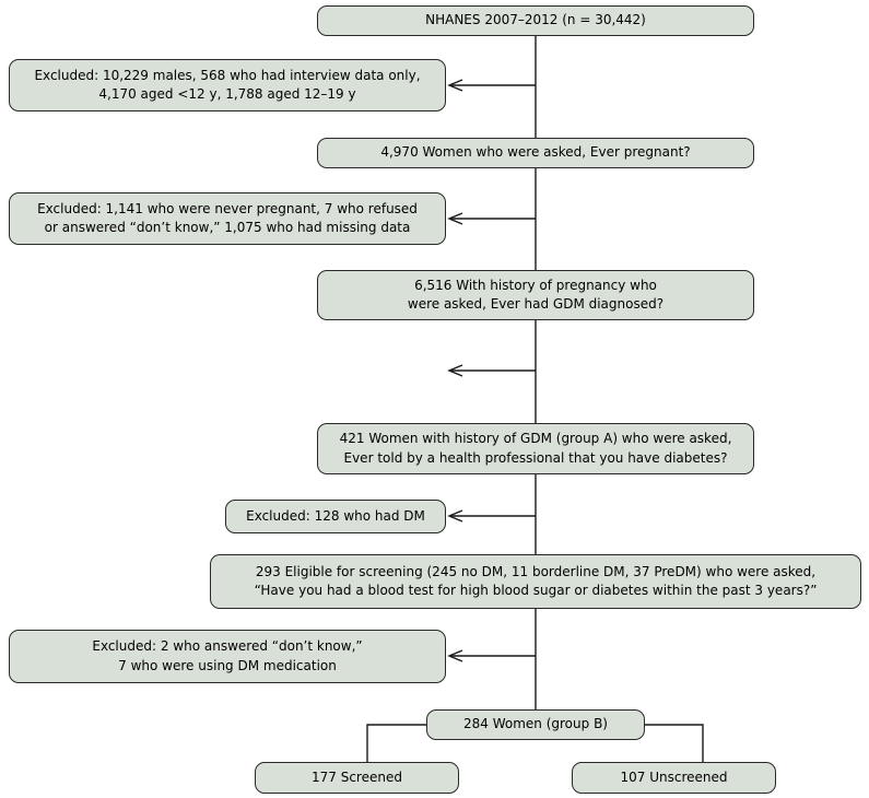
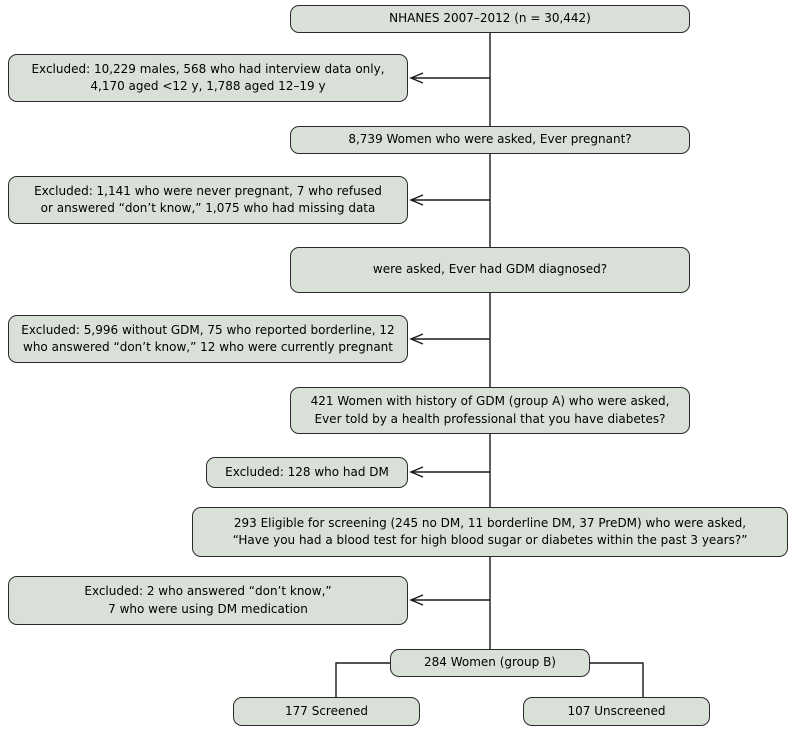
  NHANES 2007–2012 (n = 30,442)
  Excluded: 10,229 males, 568 who had interview data only,
  4,170 aged <12 y, 1,788 aged 12–19 y
- 4,970 Women who were asked, Ever pregnant?
+ 8,739 Women who were asked, Ever pregnant?
  Excluded: 1,141 who were never pregnant, 7 who refused
  or answered “don’t know,” 1,075 who had missing data
- 6,516 With history of pregnancy who
  were asked, Ever had GDM diagnosed?
+ Excluded: 5,996 without GDM, 75 who reported borderline, 12
+ who answered “don’t know,” 12 who were currently pregnant
  421 Women with history of GDM (group A) who were asked,
  Ever told by a health professional that you have diabetes?
  Excluded: 128 who had DM
  293 Eligible for screening (245 no DM, 11 borderline DM, 37 PreDM) who were asked,
  “Have you had a blood test for high blood sugar or diabetes within the past 3 years?”
  Excluded: 2 who answered “don’t know,”
  7 who were using DM medication
  284 Women (group B)
  177 Screened
  107 Unscreened
